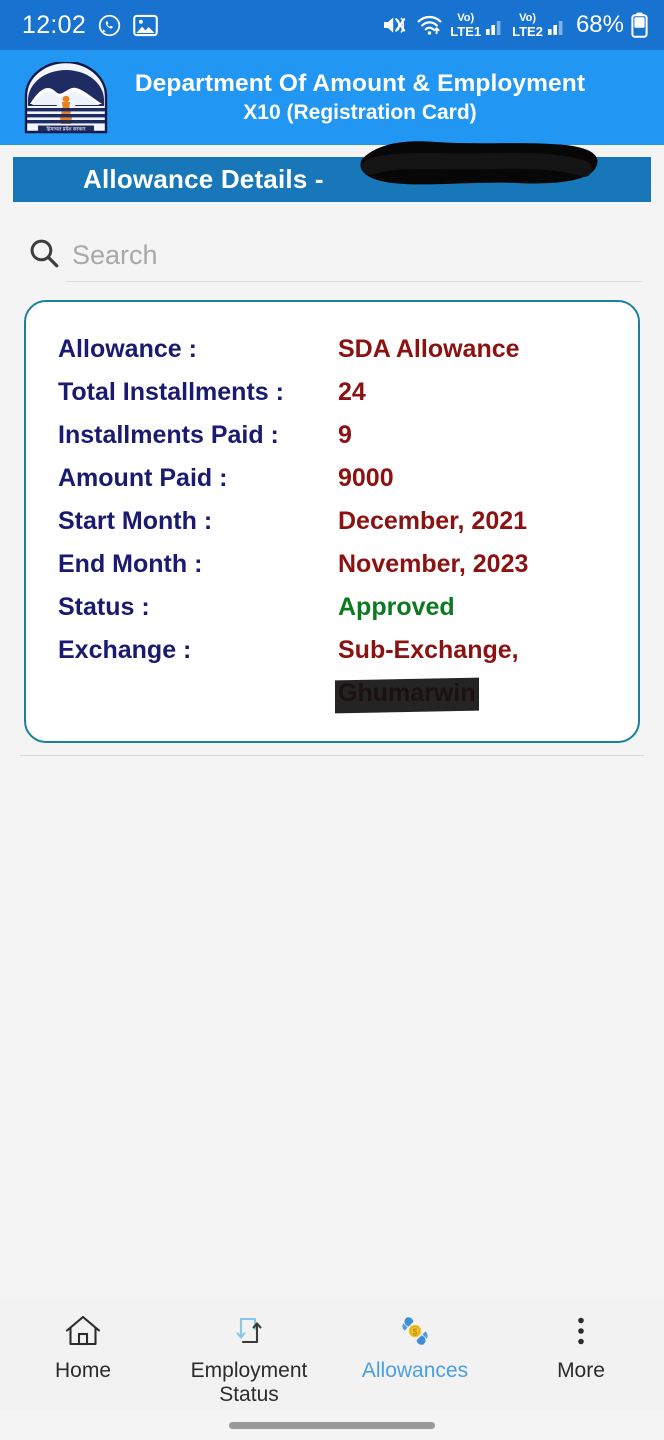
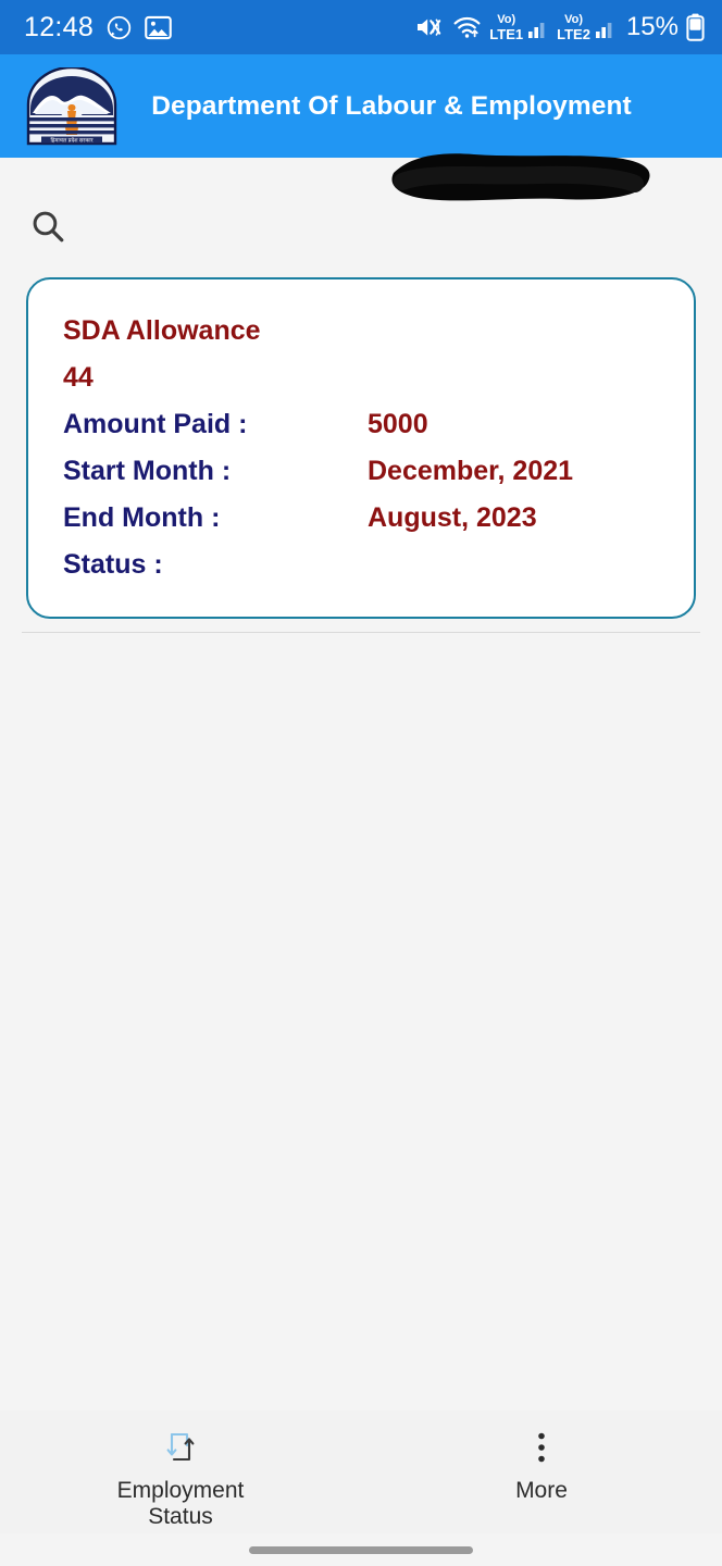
- 12:02
+ 12:48
  Vo)
  LTE1
  Vo)
  LTE2
- 68%
+ 15%
- Department Of Amount & Employment
+ Department Of Labour & Employment
- X10 (Registration Card)
- Allowance Details -
- Search
- Allowance :
  SDA Allowance
- Total Installments :
- 24
+ 44
- Installments Paid :
- 9
  Amount Paid :
- 9000
+ 5000
  Start Month :
  December, 2021
  End Month :
- November, 2023
+ August, 2023
  Status :
- Approved
- Exchange :
- Sub-Exchange,
- Home
  Employment
  Status
- $
- Allowances
  More
